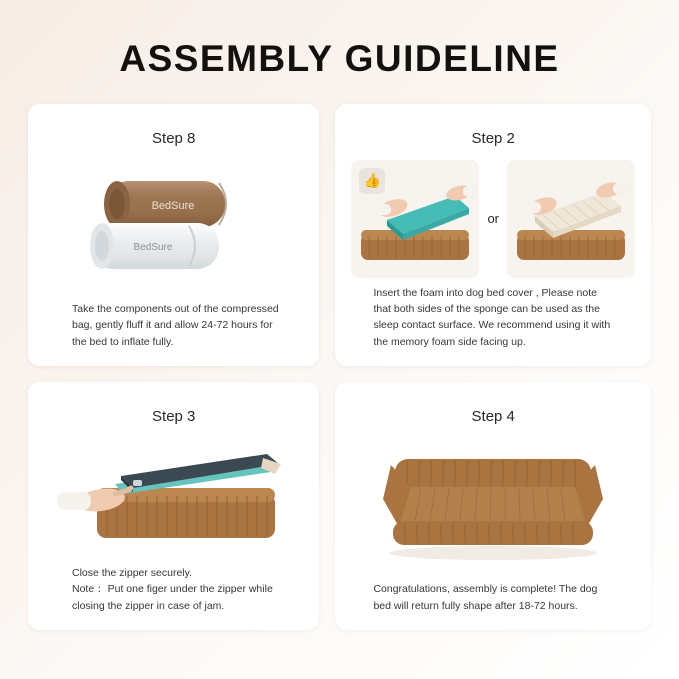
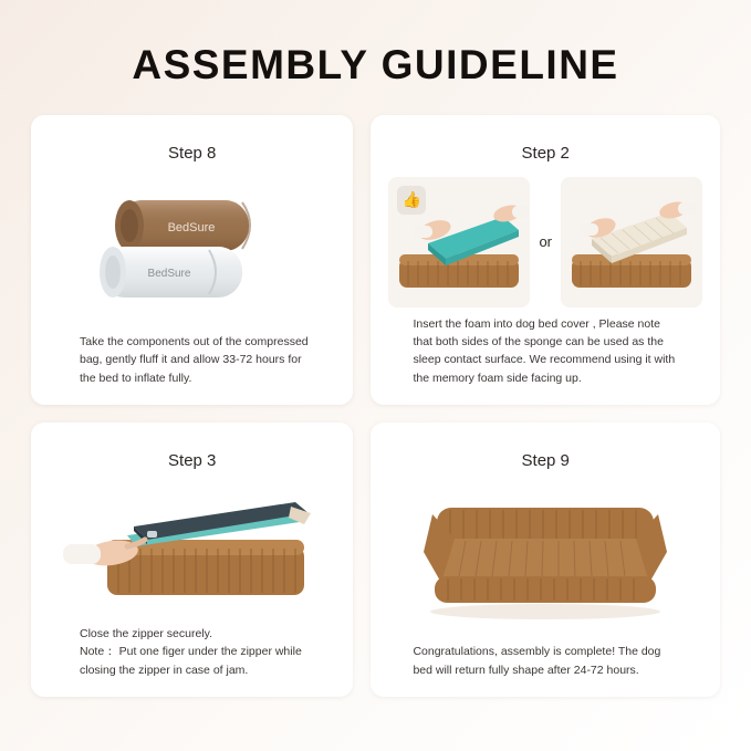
  ASSEMBLY GUIDELINE
  Step 8
  BedSure
  BedSure
- Take the components out of the compressed bag, gently fluff it and allow 24-72 hours for the bed to inflate fully.
+ Take the components out of the compressed bag, gently fluff it and allow 33-72 hours for the bed to inflate fully.
  Step 2
  👍
  or
  Insert the foam into dog bed cover , Please note that both sides of the sponge can be used as the sleep contact surface. We recommend using it with the memory foam side facing up.
  Step 3
  Close the zipper securely.
  Note： Put one figer under the zipper while closing the zipper in case of jam.
- Step 4
+ Step 9
- Congratulations, assembly is complete! The dog bed will return fully shape after 18-72 hours.
+ Congratulations, assembly is complete! The dog bed will return fully shape after 24-72 hours.
